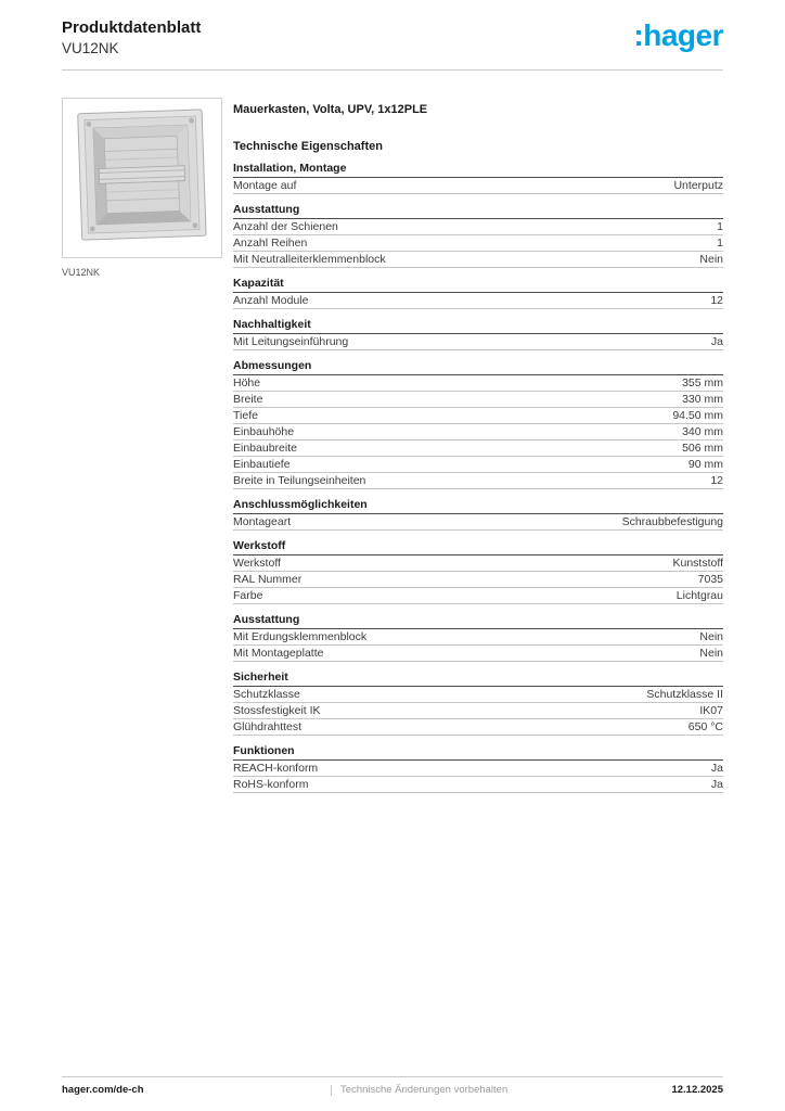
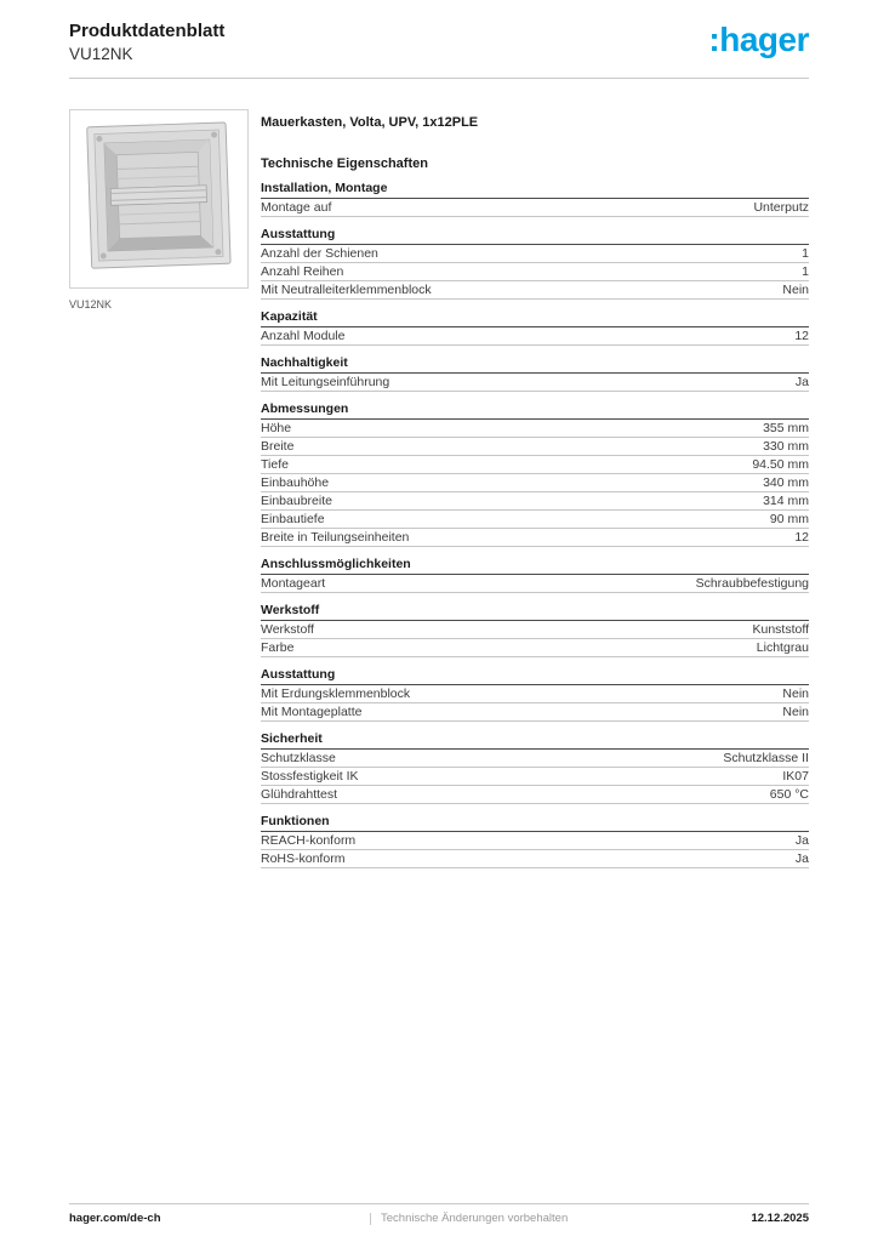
  Produktdatenblatt
  VU12NK
  :hager
  VU12NK
  Mauerkasten, Volta, UPV, 1x12PLE
  Technische Eigenschaften
  Installation, Montage
  Montage auf
  Unterputz
  Ausstattung
  Anzahl der Schienen
  1
  Anzahl Reihen
  1
  Mit Neutralleiterklemmenblock
  Nein
  Kapazität
  Anzahl Module
  12
  Nachhaltigkeit
  Mit Leitungseinführung
  Ja
  Abmessungen
  Höhe
  355 mm
  Breite
  330 mm
  Tiefe
  94.50 mm
  Einbauhöhe
  340 mm
  Einbaubreite
- 506 mm
+ 314 mm
  Einbautiefe
  90 mm
  Breite in Teilungseinheiten
  12
  Anschlussmöglichkeiten
  Montageart
  Schraubbefestigung
  Werkstoff
  Werkstoff
  Kunststoff
- RAL Nummer
- 7035
  Farbe
  Lichtgrau
  Ausstattung
  Mit Erdungsklemmenblock
  Nein
  Mit Montageplatte
  Nein
  Sicherheit
  Schutzklasse
  Schutzklasse II
  Stossfestigkeit IK
  IK07
  Glühdrahttest
  650 °C
  Funktionen
  REACH-konform
  Ja
  RoHS-konform
  Ja
  hager.com/de-ch
  Technische Änderungen vorbehalten
  12.12.2025
